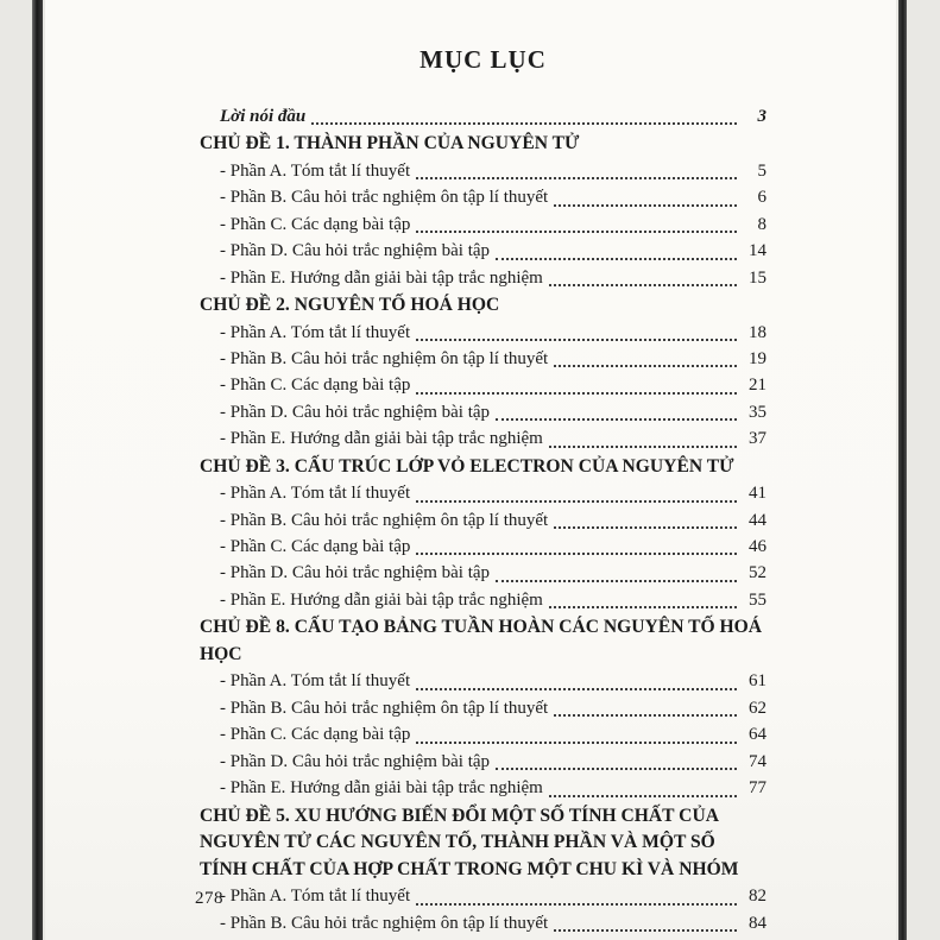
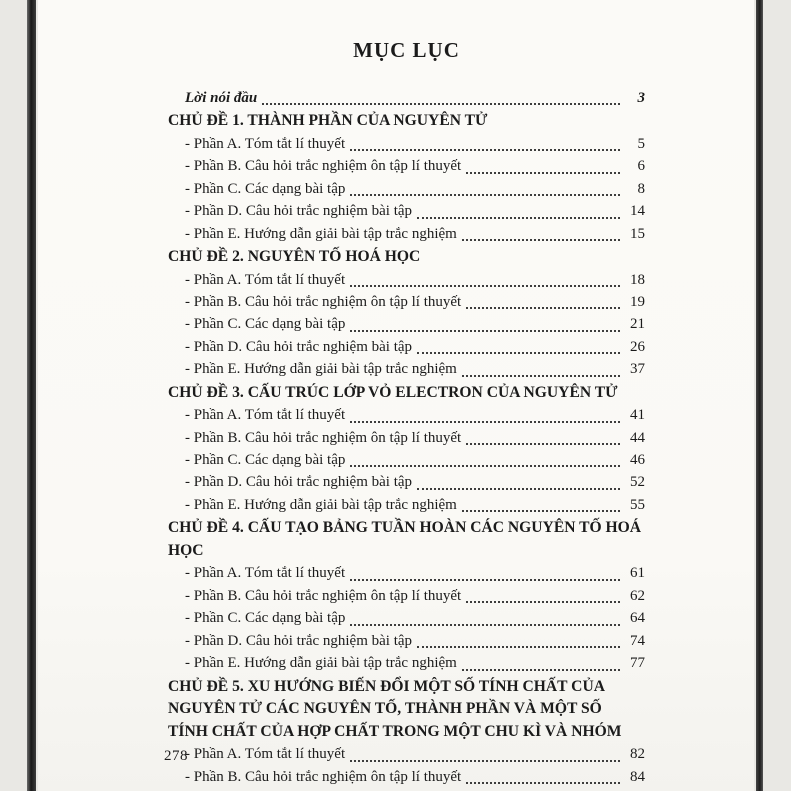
  MỤC LỤC
  Lời nói đầu
  3
  CHỦ ĐỀ 1. THÀNH PHẦN CỦA NGUYÊN TỬ
  - Phần A. Tóm tắt lí thuyết
  5
  - Phần B. Câu hỏi trắc nghiệm ôn tập lí thuyết
  6
  - Phần C. Các dạng bài tập
  8
  - Phần D. Câu hỏi trắc nghiệm bài tập
  14
  - Phần E. Hướng dẫn giải bài tập trắc nghiệm
  15
  CHỦ ĐỀ 2. NGUYÊN TỐ HOÁ HỌC
  - Phần A. Tóm tắt lí thuyết
  18
  - Phần B. Câu hỏi trắc nghiệm ôn tập lí thuyết
  19
  - Phần C. Các dạng bài tập
  21
  - Phần D. Câu hỏi trắc nghiệm bài tập
- 35
+ 26
  - Phần E. Hướng dẫn giải bài tập trắc nghiệm
  37
  CHỦ ĐỀ 3. CẤU TRÚC LỚP VỎ ELECTRON CỦA NGUYÊN TỬ
  - Phần A. Tóm tắt lí thuyết
  41
  - Phần B. Câu hỏi trắc nghiệm ôn tập lí thuyết
  44
  - Phần C. Các dạng bài tập
  46
  - Phần D. Câu hỏi trắc nghiệm bài tập
  52
  - Phần E. Hướng dẫn giải bài tập trắc nghiệm
  55
- CHỦ ĐỀ 8. CẤU TẠO BẢNG TUẦN HOÀN CÁC NGUYÊN TỐ HOÁ HỌC
+ CHỦ ĐỀ 4. CẤU TẠO BẢNG TUẦN HOÀN CÁC NGUYÊN TỐ HOÁ HỌC
  - Phần A. Tóm tắt lí thuyết
  61
  - Phần B. Câu hỏi trắc nghiệm ôn tập lí thuyết
  62
  - Phần C. Các dạng bài tập
  64
  - Phần D. Câu hỏi trắc nghiệm bài tập
  74
  - Phần E. Hướng dẫn giải bài tập trắc nghiệm
  77
  CHỦ ĐỀ 5. XU HƯỚNG BIẾN ĐỔI MỘT SỐ TÍNH CHẤT CỦA
  NGUYÊN TỬ CÁC NGUYÊN TỐ, THÀNH PHẦN VÀ MỘT SỐ
  TÍNH CHẤT CỦA HỢP CHẤT TRONG MỘT CHU KÌ VÀ NHÓM
  - Phần A. Tóm tắt lí thuyết
  82
  - Phần B. Câu hỏi trắc nghiệm ôn tập lí thuyết
  84
  278
